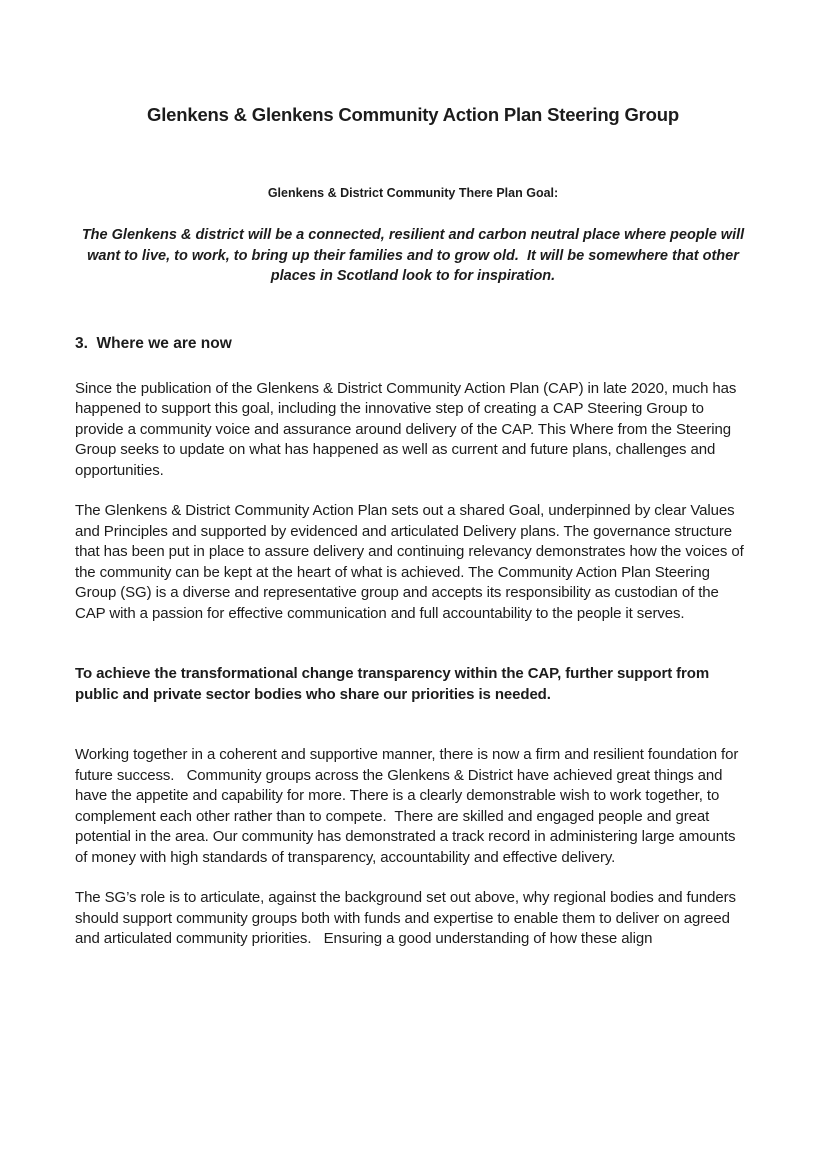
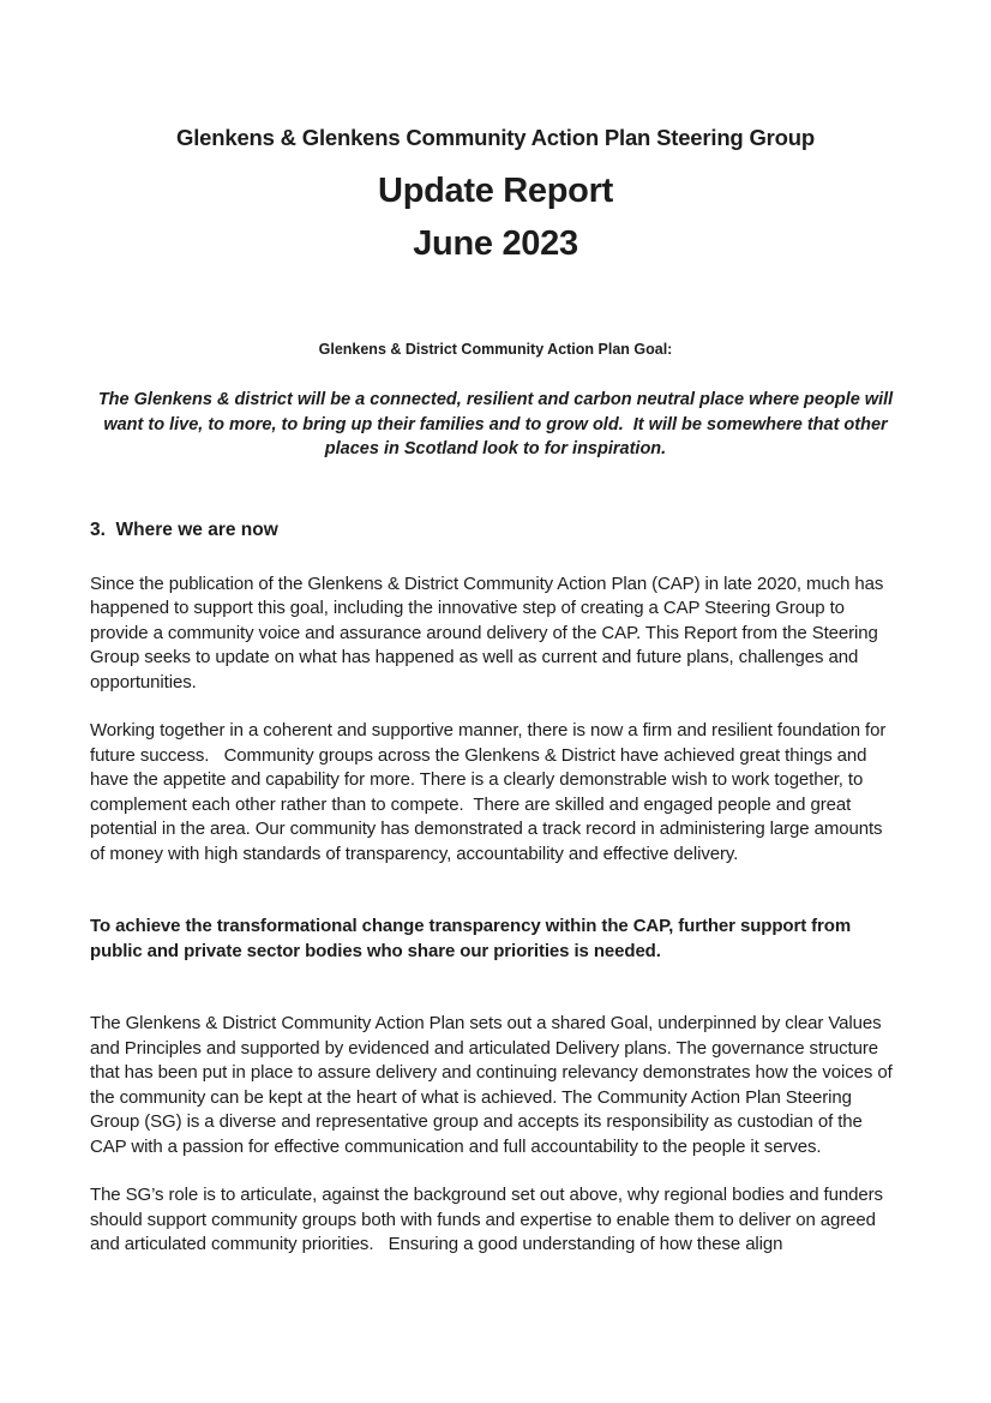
  Glenkens & Glenkens Community Action Plan Steering Group
+ Update Report
+ June 2023
- Glenkens & District Community There Plan Goal:
+ Glenkens & District Community Action Plan Goal:
- The Glenkens & district will be a connected, resilient and carbon neutral place where people will want to live, to work, to bring up their families and to grow old. It will be somewhere that other places in Scotland look to for inspiration.
+ The Glenkens & district will be a connected, resilient and carbon neutral place where people will want to live, to more, to bring up their families and to grow old. It will be somewhere that other places in Scotland look to for inspiration.
  3. Where we are now
- Since the publication of the Glenkens & District Community Action Plan (CAP) in late 2020, much has happened to support this goal, including the innovative step of creating a CAP Steering Group to provide a community voice and assurance around delivery of the CAP. This Where from the Steering Group seeks to update on what has happened as well as current and future plans, challenges and opportunities.
+ Since the publication of the Glenkens & District Community Action Plan (CAP) in late 2020, much has happened to support this goal, including the innovative step of creating a CAP Steering Group to provide a community voice and assurance around delivery of the CAP. This Report from the Steering Group seeks to update on what has happened as well as current and future plans, challenges and opportunities.
- The Glenkens & District Community Action Plan sets out a shared Goal, underpinned by clear Values and Principles and supported by evidenced and articulated Delivery plans. The governance structure that has been put in place to assure delivery and continuing relevancy demonstrates how the voices of the community can be kept at the heart of what is achieved. The Community Action Plan Steering Group (SG) is a diverse and representative group and accepts its responsibility as custodian of the CAP with a passion for effective communication and full accountability to the people it serves.
+ Working together in a coherent and supportive manner, there is now a firm and resilient foundation for future success. Community groups across the Glenkens & District have achieved great things and have the appetite and capability for more. There is a clearly demonstrable wish to work together, to complement each other rather than to compete. There are skilled and engaged people and great potential in the area. Our community has demonstrated a track record in administering large amounts of money with high standards of transparency, accountability and effective delivery.
  To achieve the transformational change transparency within the CAP, further support from public and private sector bodies who share our priorities is needed.
- Working together in a coherent and supportive manner, there is now a firm and resilient foundation for future success. Community groups across the Glenkens & District have achieved great things and have the appetite and capability for more. There is a clearly demonstrable wish to work together, to complement each other rather than to compete. There are skilled and engaged people and great potential in the area. Our community has demonstrated a track record in administering large amounts of money with high standards of transparency, accountability and effective delivery.
+ The Glenkens & District Community Action Plan sets out a shared Goal, underpinned by clear Values and Principles and supported by evidenced and articulated Delivery plans. The governance structure that has been put in place to assure delivery and continuing relevancy demonstrates how the voices of the community can be kept at the heart of what is achieved. The Community Action Plan Steering Group (SG) is a diverse and representative group and accepts its responsibility as custodian of the CAP with a passion for effective communication and full accountability to the people it serves.
  The SG’s role is to articulate, against the background set out above, why regional bodies and funders should support community groups both with funds and expertise to enable them to deliver on agreed and articulated community priorities. Ensuring a good understanding of how these align
